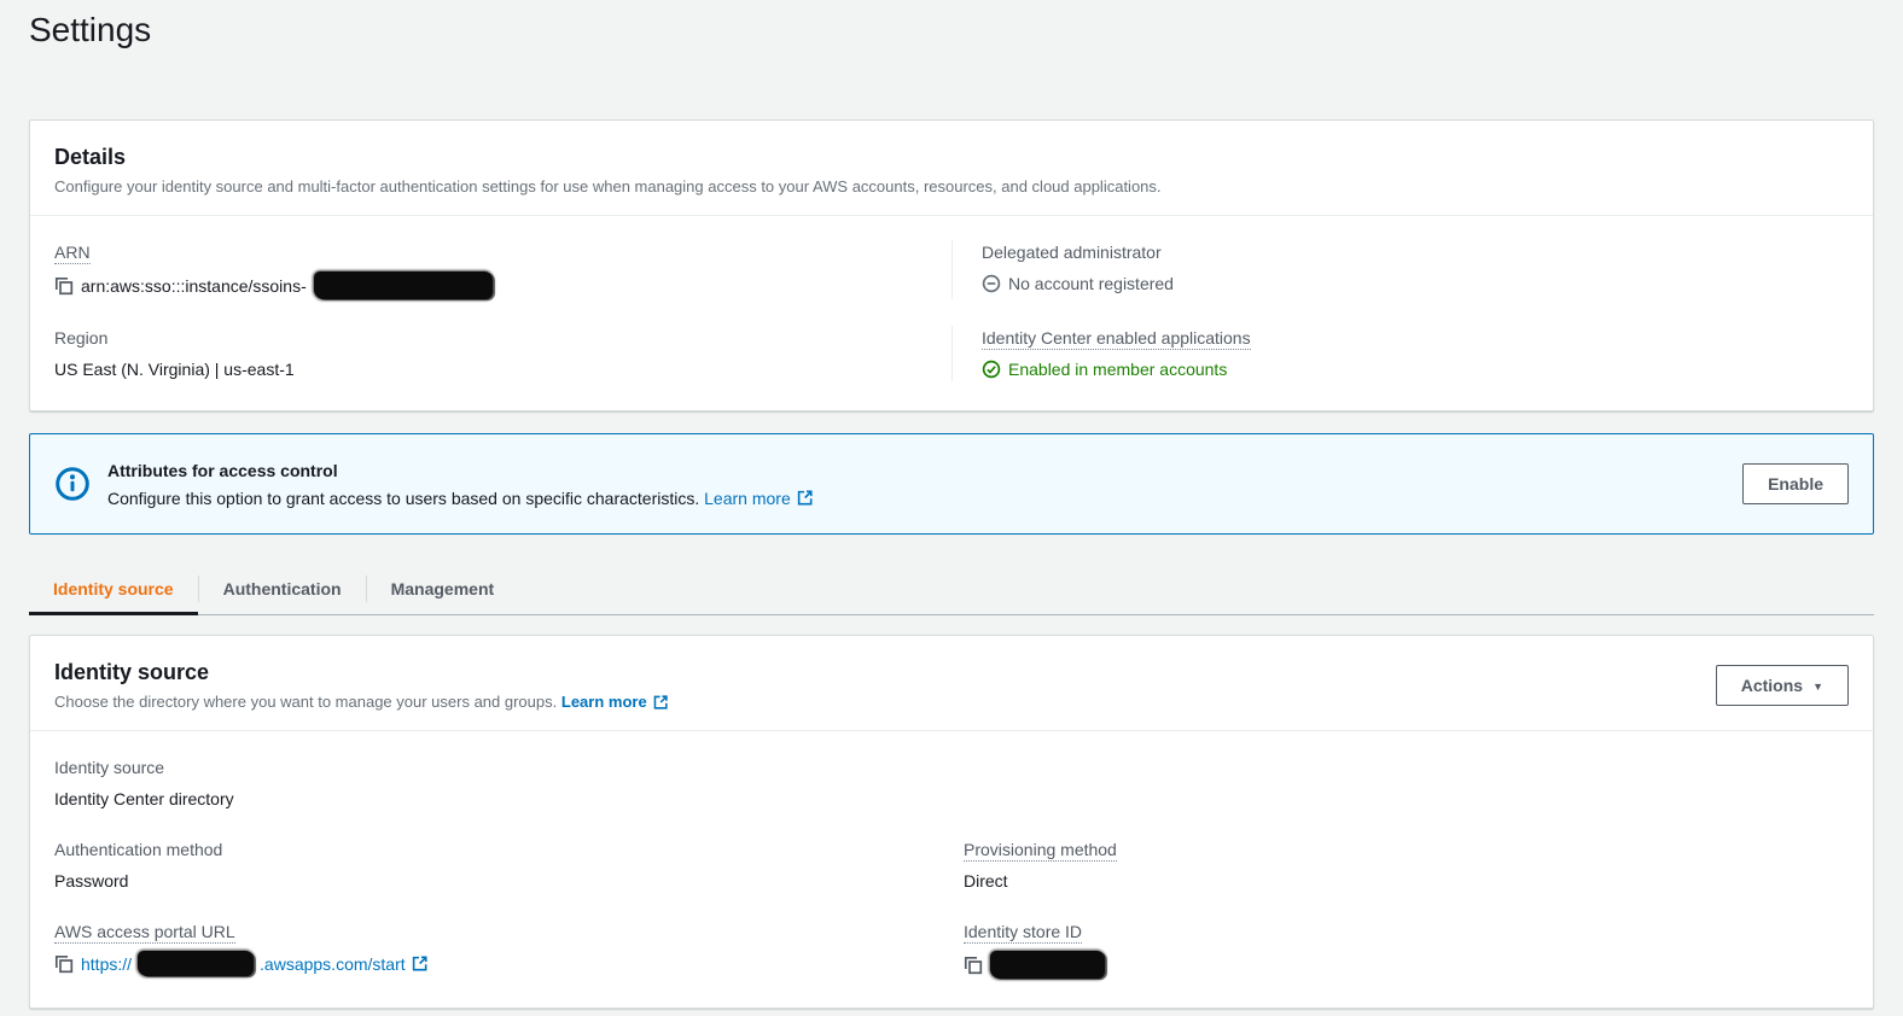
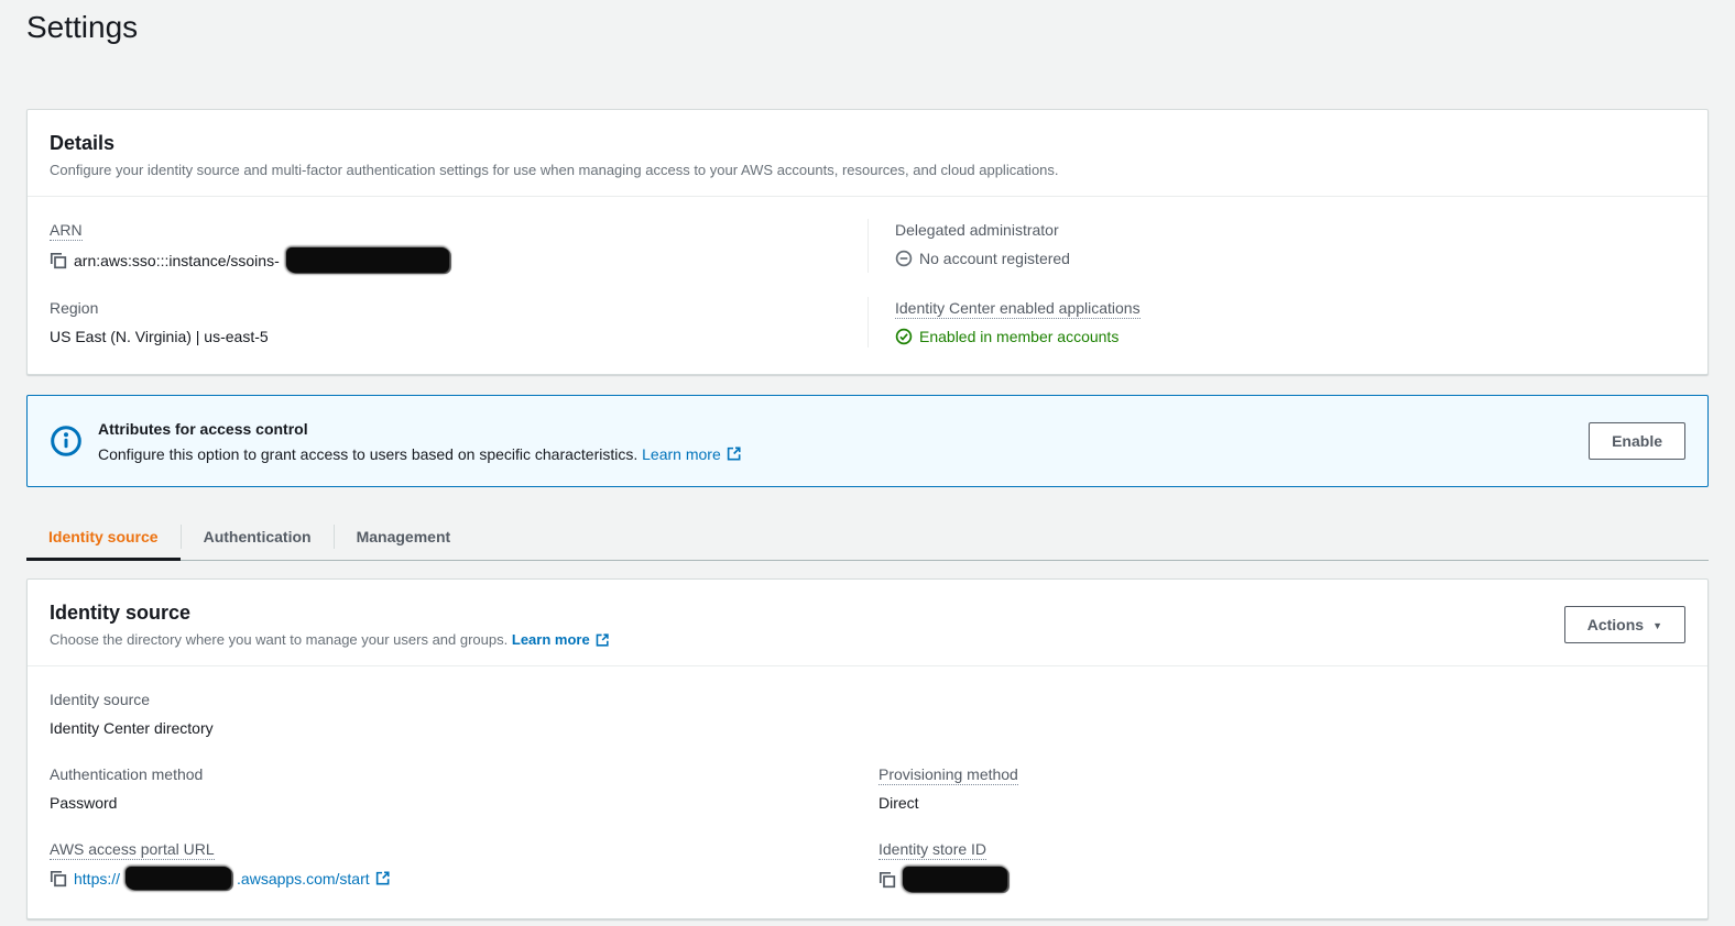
  Settings
  Details
  Configure your identity source and multi-factor authentication settings for use when managing access to your AWS accounts, resources, and cloud applications.
  ARN
  arn:aws:sso:::instance/ssoins-
  Delegated administrator
  No account registered
  Region
- US East (N. Virginia) | us-east-1
+ US East (N. Virginia) | us-east-5
  Identity Center enabled applications
  Enabled in member accounts
  Attributes for access control
  Configure this option to grant access to users based on specific characteristics.
  Learn more
  Enable
  Identity source
  Authentication
  Management
  Identity source
  Choose the directory where you want to manage your users and groups.
  Learn more
  Actions
  ▼
  Identity source
  Identity Center directory
  Authentication method
  Password
  Provisioning method
  Direct
  AWS access portal URL
  https://
  .awsapps.com/start
  Identity store ID
